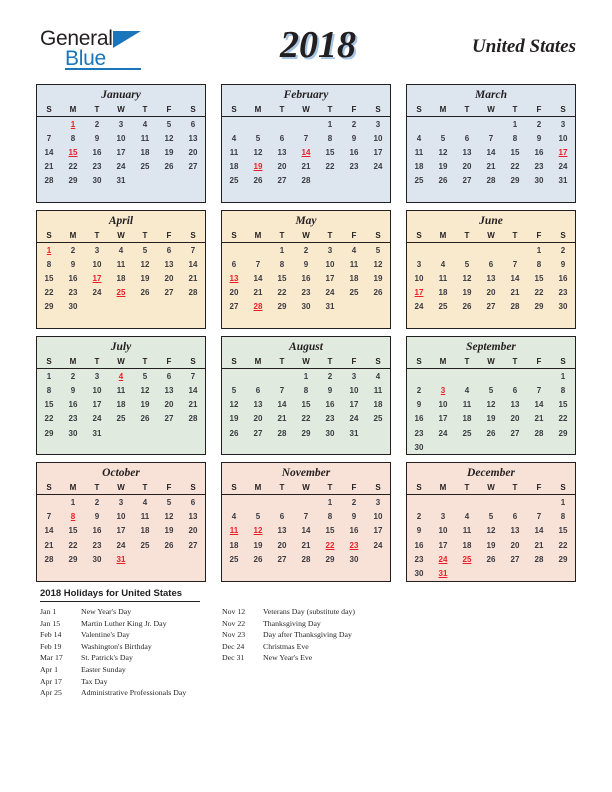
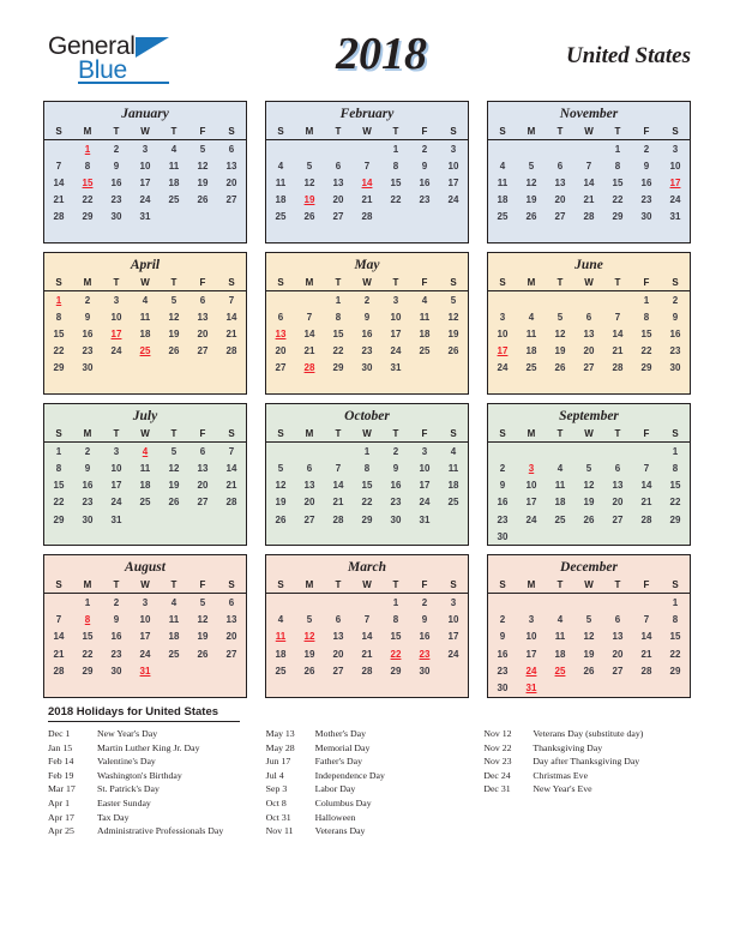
  General
  Blue
  2018
  United States
  January
  S	M	T	W	T	F	S
  	1	2	3	4	5	6
  7	8	9	10	11	12	13
  14	15	16	17	18	19	20
  21	22	23	24	25	26	27
  28	29	30	31
  February
  S	M	T	W	T	F	S
  				1	2	3
  4	5	6	7	8	9	10
  11	12	13	14	15	16	17
  18	19	20	21	22	23	24
  25	26	27	28
- March
+ November
  S	M	T	W	T	F	S
  				1	2	3
  4	5	6	7	8	9	10
  11	12	13	14	15	16	17
  18	19	20	21	22	23	24
  25	26	27	28	29	30	31
  April
  S	M	T	W	T	F	S
  1	2	3	4	5	6	7
  8	9	10	11	12	13	14
  15	16	17	18	19	20	21
  22	23	24	25	26	27	28
  29	30
  May
  S	M	T	W	T	F	S
  		1	2	3	4	5
  6	7	8	9	10	11	12
  13	14	15	16	17	18	19
  20	21	22	23	24	25	26
  27	28	29	30	31
  June
  S	M	T	W	T	F	S
  					1	2
  3	4	5	6	7	8	9
  10	11	12	13	14	15	16
  17	18	19	20	21	22	23
  24	25	26	27	28	29	30
  July
  S	M	T	W	T	F	S
  1	2	3	4	5	6	7
  8	9	10	11	12	13	14
  15	16	17	18	19	20	21
  22	23	24	25	26	27	28
  29	30	31
- August
+ October
  S	M	T	W	T	F	S
  			1	2	3	4
  5	6	7	8	9	10	11
  12	13	14	15	16	17	18
  19	20	21	22	23	24	25
  26	27	28	29	30	31
  September
  S	M	T	W	T	F	S
  						1
  2	3	4	5	6	7	8
  9	10	11	12	13	14	15
  16	17	18	19	20	21	22
  23	24	25	26	27	28	29
  30
- October
+ August
  S	M	T	W	T	F	S
  	1	2	3	4	5	6
  7	8	9	10	11	12	13
  14	15	16	17	18	19	20
  21	22	23	24	25	26	27
  28	29	30	31
- November
+ March
  S	M	T	W	T	F	S
  				1	2	3
  4	5	6	7	8	9	10
  11	12	13	14	15	16	17
  18	19	20	21	22	23	24
  25	26	27	28	29	30
  December
  S	M	T	W	T	F	S
  						1
  2	3	4	5	6	7	8
  9	10	11	12	13	14	15
  16	17	18	19	20	21	22
  23	24	25	26	27	28	29
  30	31
  2018 Holidays for United States
- Jan 1
+ Dec 1
  New Year's Day
  Jan 15
  Martin Luther King Jr. Day
  Feb 14
  Valentine's Day
  Feb 19
  Washington's Birthday
  Mar 17
  St. Patrick's Day
  Apr 1
  Easter Sunday
  Apr 17
  Tax Day
  Apr 25
  Administrative Professionals Day
+ May 13
+ Mother's Day
+ May 28
+ Memorial Day
+ Jun 17
+ Father's Day
+ Jul 4
+ Independence Day
+ Sep 3
+ Labor Day
+ Oct 8
+ Columbus Day
+ Oct 31
+ Halloween
+ Nov 11
+ Veterans Day
  Nov 12
  Veterans Day (substitute day)
  Nov 22
  Thanksgiving Day
  Nov 23
  Day after Thanksgiving Day
  Dec 24
  Christmas Eve
  Dec 31
  New Year's Eve
